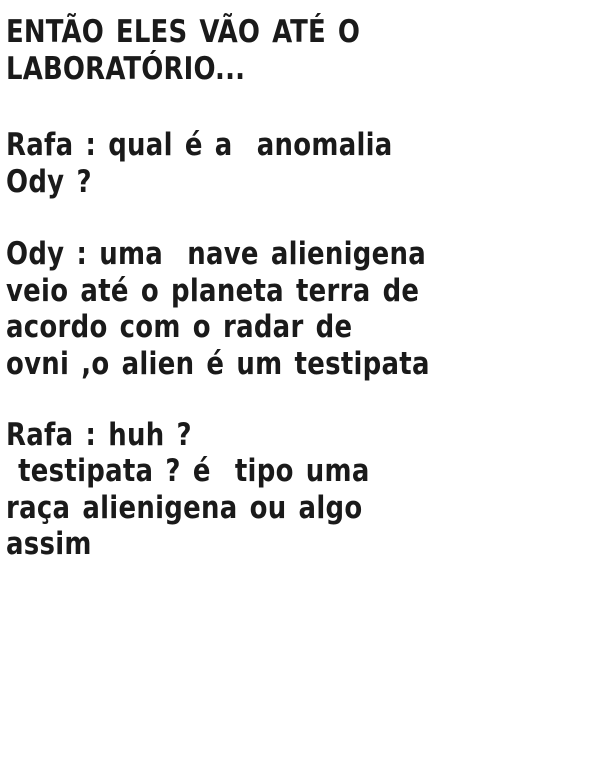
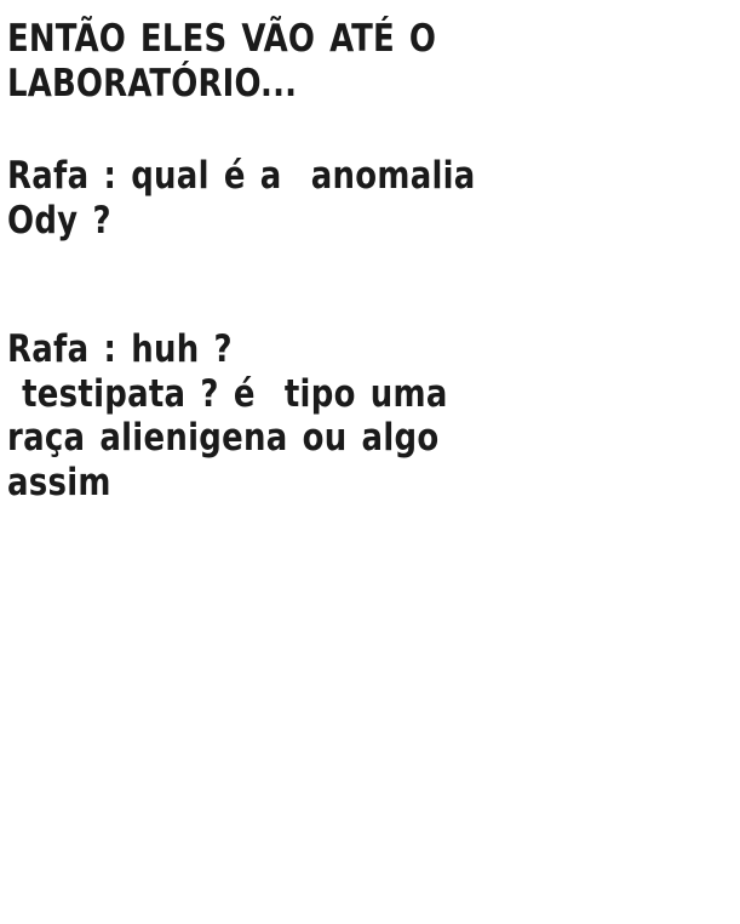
  ENTÃO ELES VÃO ATÉ O
  LABORATÓRIO...
  Rafa : qual é a anomalia
  Ody ?
- Ody : uma nave alienigena
- veio até o planeta terra de
- acordo com o radar de
- ovni ,o alien é um testipata
  Rafa : huh ?
  testipata ? é tipo uma
  raça alienigena ou algo
  assim
